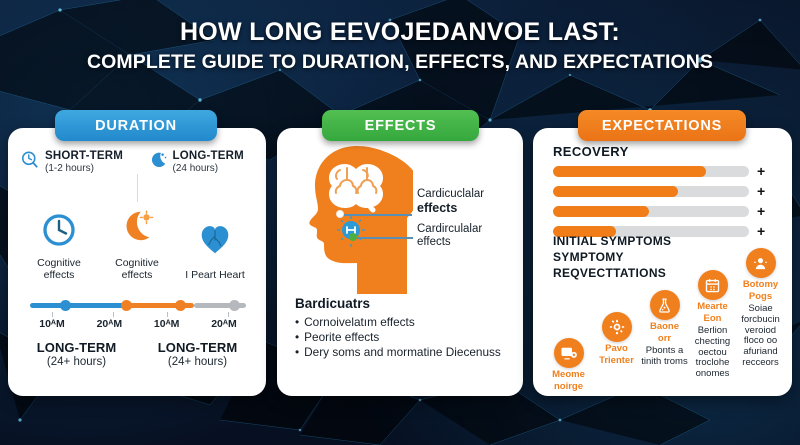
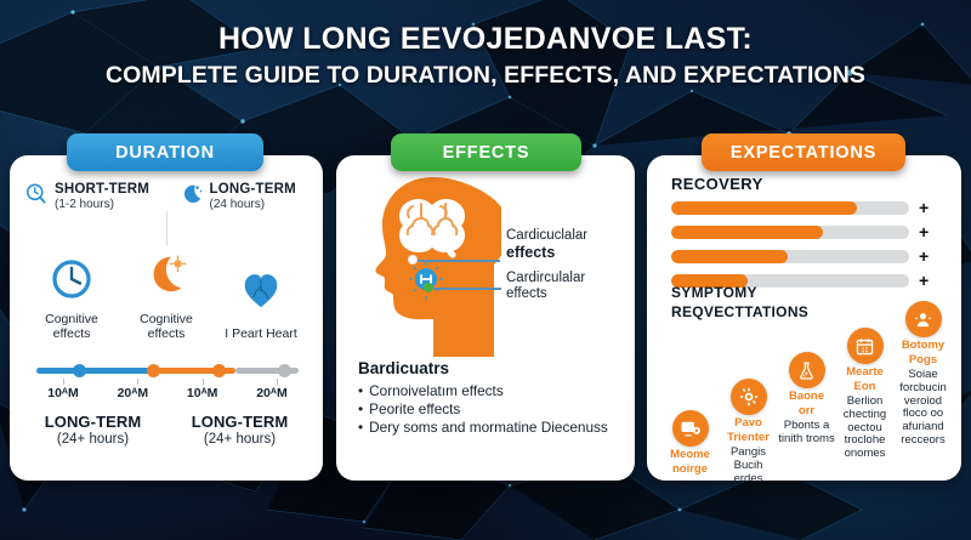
  HOW LONG EEVOJEDANVOE LAST:
  COMPLETE GUIDE TO DURATION, EFFECTS, AND EXPECTATIONS
  DURATION
  SHORT-TERM
  (1-2 hours)
  LONG-TERM
  (24 hours)
  Cognitive effects
  Cognitive effects
  I Peart Heart
  10ᴬM
  20ᴬM
  10ᴬM
  20ᴬM
  LONG-TERM
  (24+ hours)
  LONG-TERM
  (24+ hours)
  EFFECTS
  Cardicuclalar
  effects
  Cardirculalar
  effects
  Bardicuatrs
  •
  Cornoivelatım effects
  •
  Peorite effects
  •
  Dery soms and mormatine Diecenuss
  EXPECTATIONS
  RECOVERY
  +
  +
  +
  +
- INITIAL SYMPTOMS
  SYMPTOMY
  REQVECTTATIONS
  Meome
  noirge
  Pavo
  Trienter
+ Pangis Bucih erdes
  Baone
  orr
  Pbonts a tinith troms
  Mearte
  Eon
  Berlion checting oectou troclohe onomes
  Botomy
  Pogs
  Soiae forcbucin veroiod floco oo afuriand recceors
